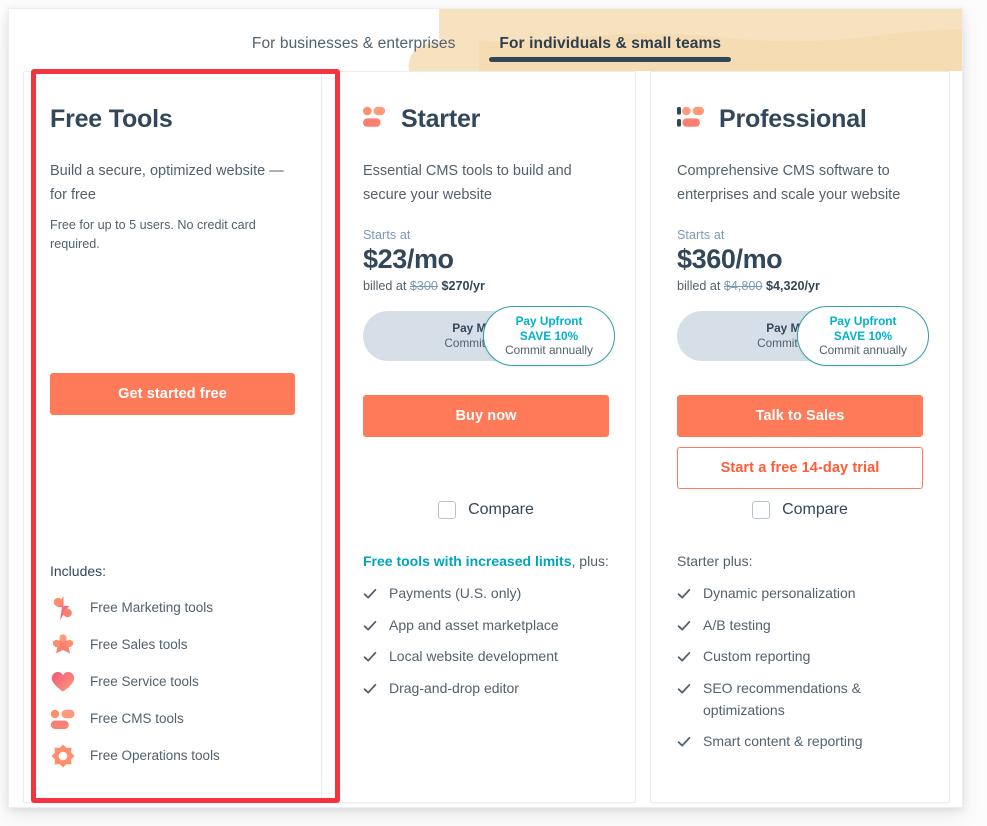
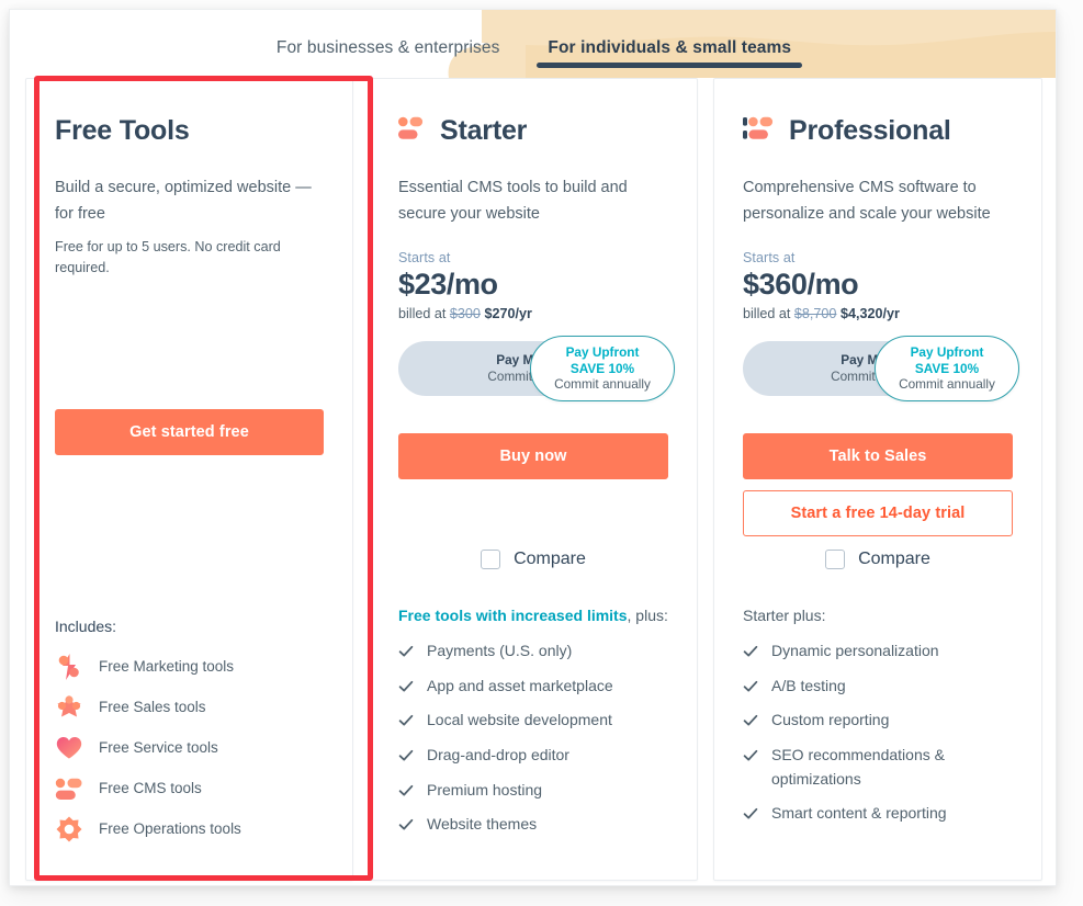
  For businesses & enterprises
  For individuals & small teams
  Free Tools
  Build a secure, optimized website — for free
  Free for up to 5 users. No credit card required.
  Get started free
  Includes:
  Free Marketing tools
  Free Sales tools
  Free Service tools
  Free CMS tools
  Free Operations tools
  Starter
  Essential CMS tools to build and secure your website
  Starts at
  $23/mo
  billed at $300 $270/yr
  Pay Upfront
  SAVE 10%
  Commit annually
  Buy now
  Compare
  Free tools with increased limits, plus:
  Payments (U.S. only)
  App and asset marketplace
  Local website development
  Drag-and-drop editor
+ Premium hosting
+ Website themes
  Professional
- Comprehensive CMS software to enterprises and scale your website
+ Comprehensive CMS software to personalize and scale your website
  Starts at
  $360/mo
- billed at $4,800 $4,320/yr
+ billed at $8,700 $4,320/yr
  Pay Upfront
  SAVE 10%
  Commit annually
  Talk to Sales
  Start a free 14-day trial
  Compare
  Starter plus:
  Dynamic personalization
  A/B testing
  Custom reporting
  SEO recommendations & optimizations
  Smart content & reporting
